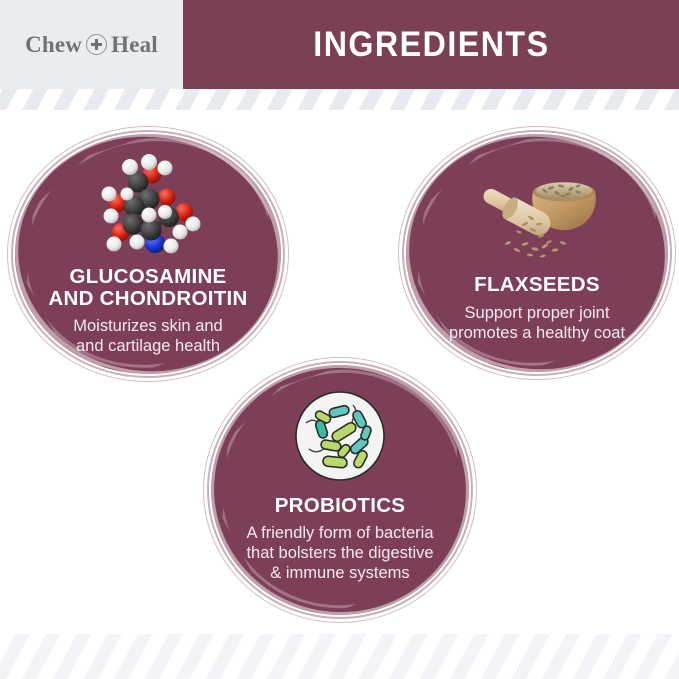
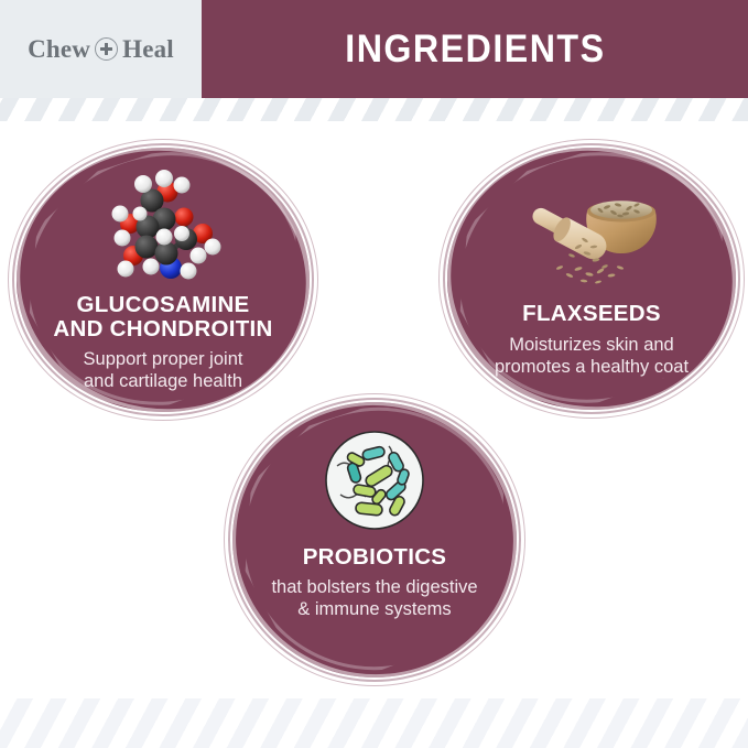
  Chew
  Heal
  INGREDIENTS
  GLUCOSAMINE
  AND CHONDROITIN
- Moisturizes skin and
+ Support proper joint
  and cartilage health
  FLAXSEEDS
- Support proper joint
+ Moisturizes skin and
  promotes a healthy coat
  PROBIOTICS
- A friendly form of bacteria
  that bolsters the digestive
  & immune systems
